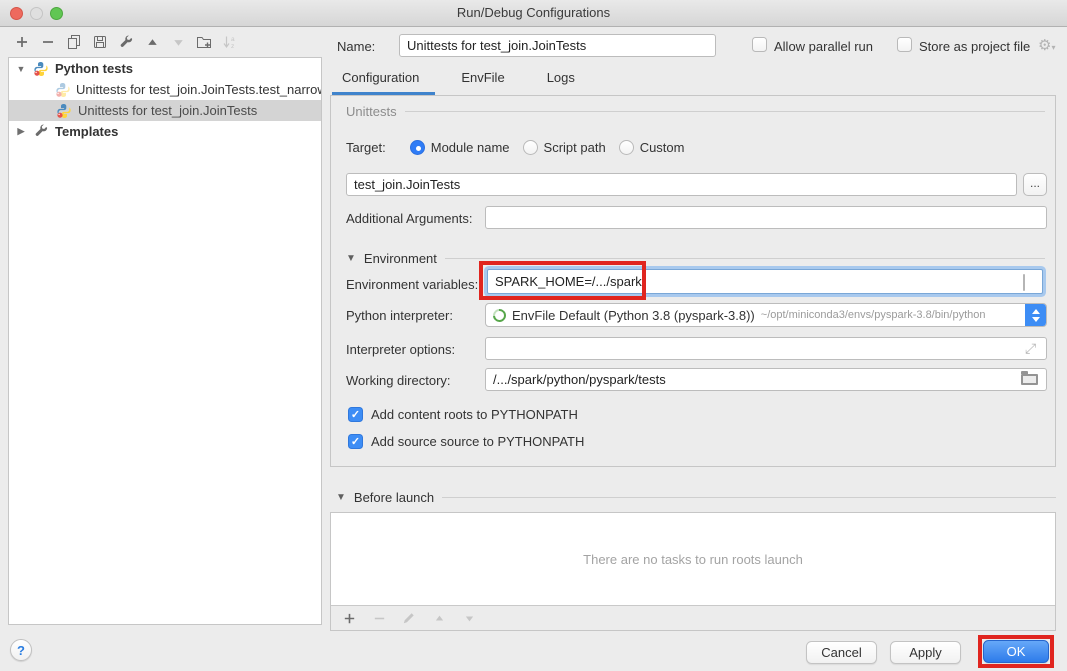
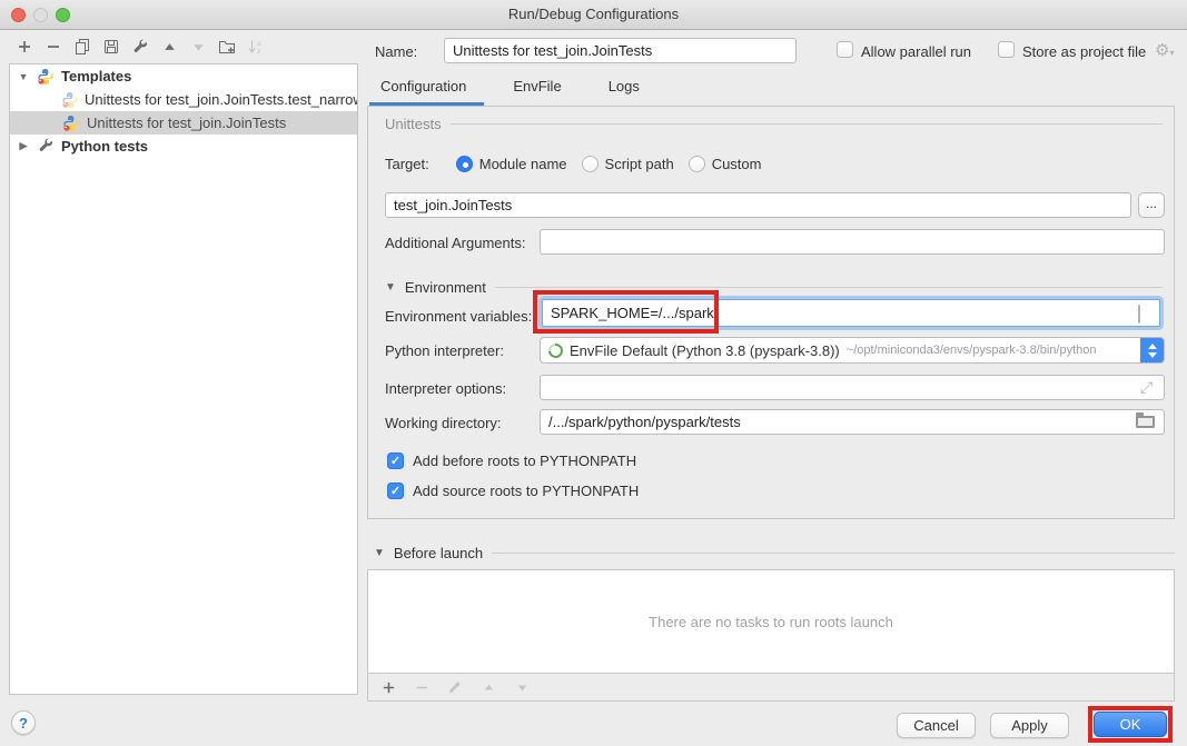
  Run/Debug Configurations
  ▼
- Python tests
+ Templates
  Unittests for test_join.JoinTests.test_narro
  Unittests for test_join.JoinTests
  ▶
- Templates
+ Python tests
  ?
  Name:
  Unittests for test_join.JoinTests
  Allow parallel run
  Store as project file
  ⚙▾
  Configuration
  EnvFile
  Logs
  Unittests
  Target:
  Module name
  Script path
  Custom
  test_join.JoinTests
  ...
  Additional Arguments:
  ▼
  Environment
  Environment variables:
  SPARK_HOME=/.../spark
  Python interpreter:
  EnvFile Default (Python 3.8 (pyspark-3.8))
  ~/opt/miniconda3/envs/pyspark-3.8/bin/python
  Interpreter options:
  ⤢
  Working directory:
  /.../spark/python/pyspark/tests
  ✓
- Add content roots to PYTHONPATH
+ Add before roots to PYTHONPATH
  ✓
- Add source source to PYTHONPATH
+ Add source roots to PYTHONPATH
  ▼
  Before launch
  There are no tasks to run roots launch
  Cancel
  Apply
  OK
